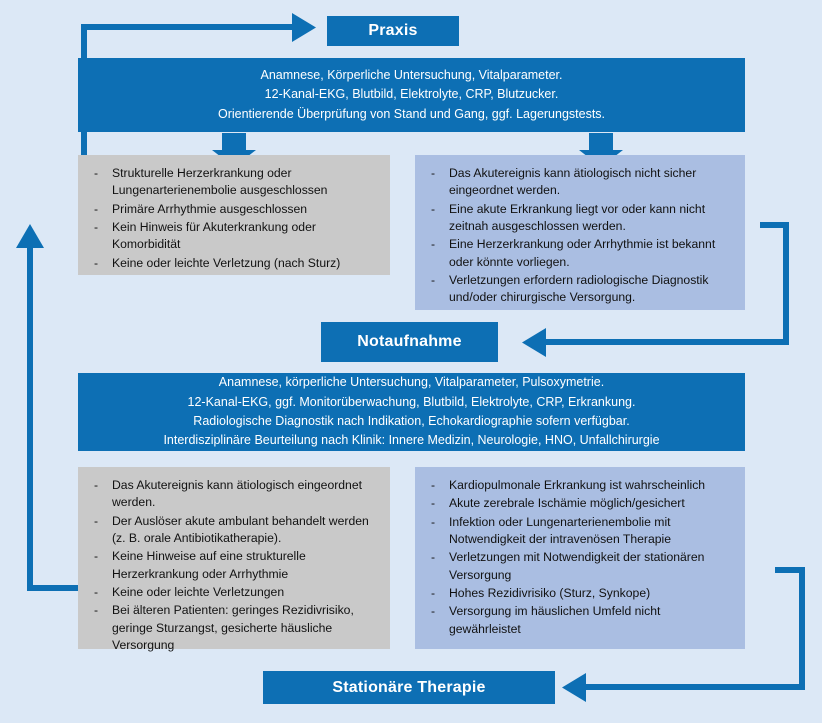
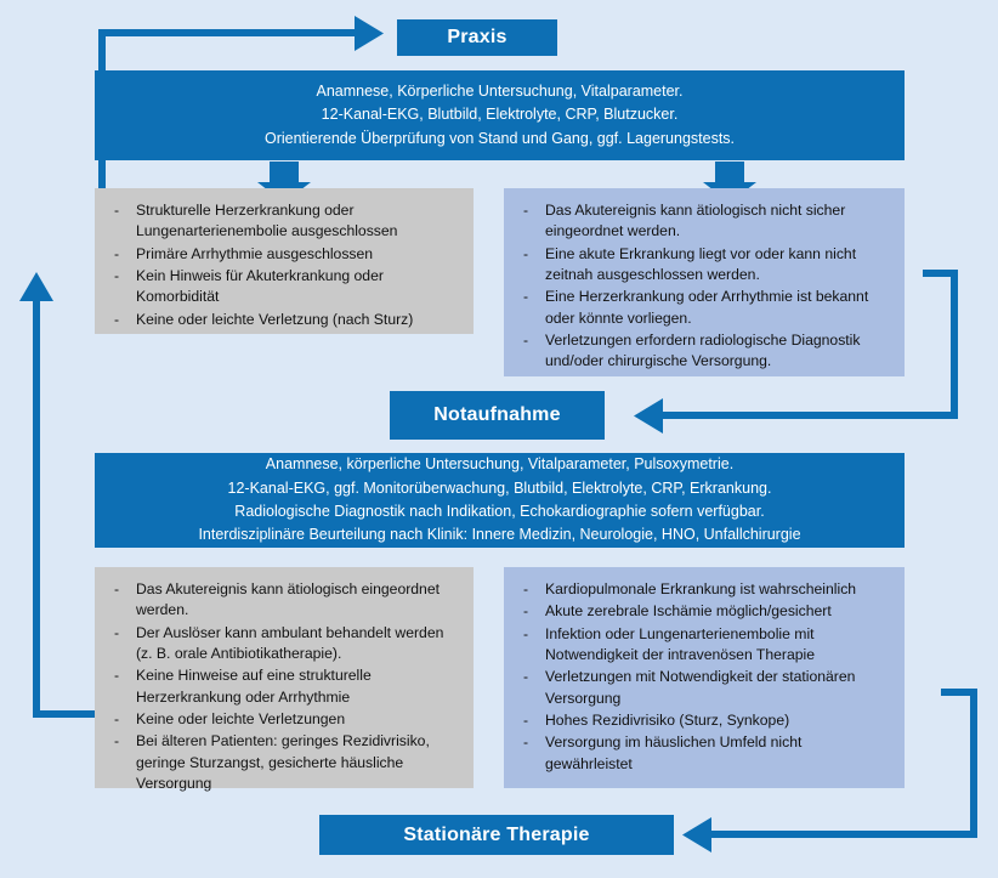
  Praxis
  Anamnese, Körperliche Untersuchung, Vitalparameter.
  12-Kanal-EKG, Blutbild, Elektrolyte, CRP, Blutzucker.
  Orientierende Überprüfung von Stand und Gang, ggf. Lagerungstests.
  -
  Strukturelle Herzerkrankung oder Lungenarterienembolie ausgeschlossen
  -
  Primäre Arrhythmie ausgeschlossen
  -
  Kein Hinweis für Akuterkrankung oder Komorbidität
  -
  Keine oder leichte Verletzung (nach Sturz)
  -
  Das Akutereignis kann ätiologisch nicht sicher eingeordnet werden.
  -
  Eine akute Erkrankung liegt vor oder kann nicht zeitnah ausgeschlossen werden.
  -
  Eine Herzerkrankung oder Arrhythmie ist bekannt oder könnte vorliegen.
  -
  Verletzungen erfordern radiologische Diagnostik und/oder chirurgische Versorgung.
  Notaufnahme
  Anamnese, körperliche Untersuchung, Vitalparameter, Pulsoxymetrie.
  12-Kanal-EKG, ggf. Monitorüberwachung, Blutbild, Elektrolyte, CRP, Erkrankung.
  Radiologische Diagnostik nach Indikation, Echokardiographie sofern verfügbar.
  Interdisziplinäre Beurteilung nach Klinik: Innere Medizin, Neurologie, HNO, Unfallchirurgie
  -
  Das Akutereignis kann ätiologisch eingeordnet werden.
  -
- Der Auslöser akute ambulant behandelt werden (z. B. orale Antibiotikatherapie).
+ Der Auslöser kann ambulant behandelt werden (z. B. orale Antibiotikatherapie).
  -
  Keine Hinweise auf eine strukturelle Herzerkrankung oder Arrhythmie
  -
  Keine oder leichte Verletzungen
  -
  Bei älteren Patienten: geringes Rezidivrisiko, geringe Sturzangst, gesicherte häusliche Versorgung
  -
  Kardiopulmonale Erkrankung ist wahrscheinlich
  -
  Akute zerebrale Ischämie möglich/gesichert
  -
  Infektion oder Lungenarterienembolie mit Notwendigkeit der intravenösen Therapie
  -
  Verletzungen mit Notwendigkeit der stationären Versorgung
  -
  Hohes Rezidivrisiko (Sturz, Synkope)
  -
  Versorgung im häuslichen Umfeld nicht gewährleistet
  Stationäre Therapie
